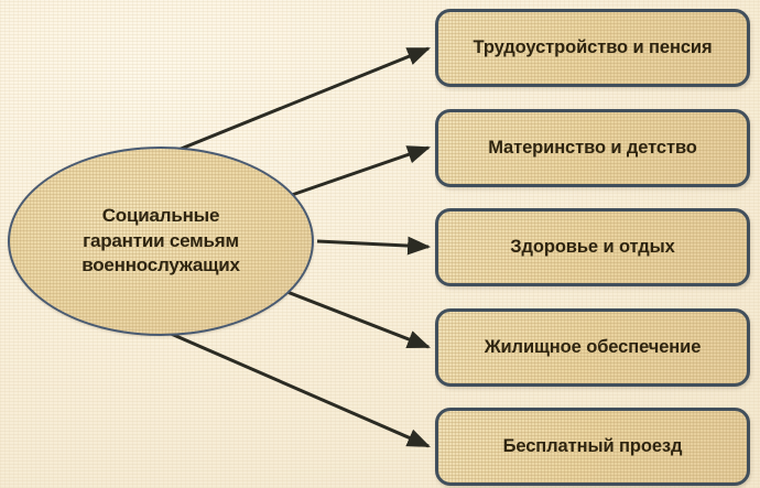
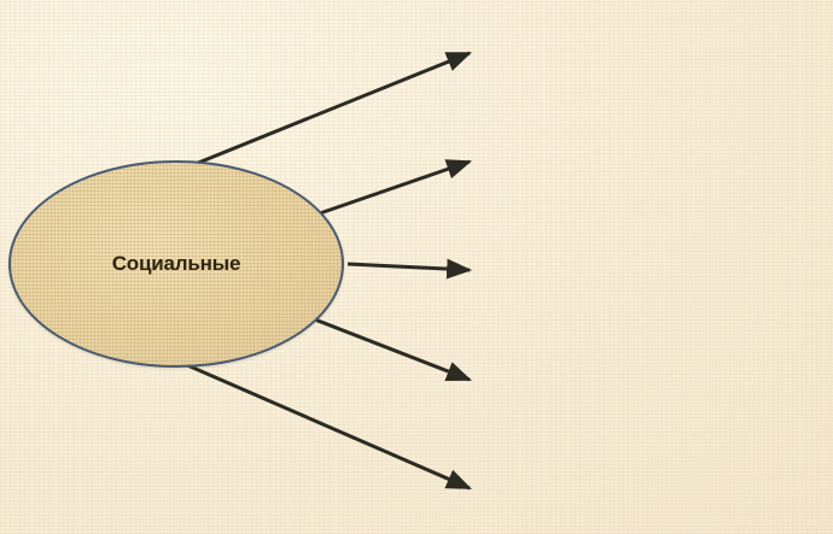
  Социальные
- гарантии семьям
- военнослужащих
- Трудоустройство и пенсия
- Материнство и детство
- Здоровье и отдых
- Жилищное обеспечение
- Бесплатный проезд
